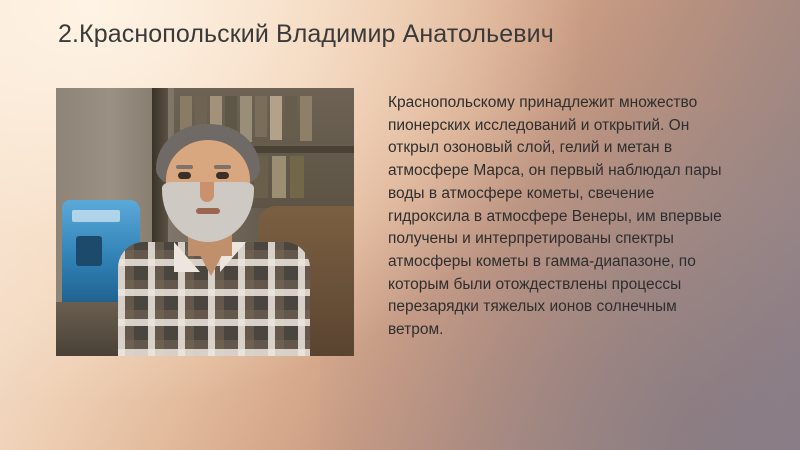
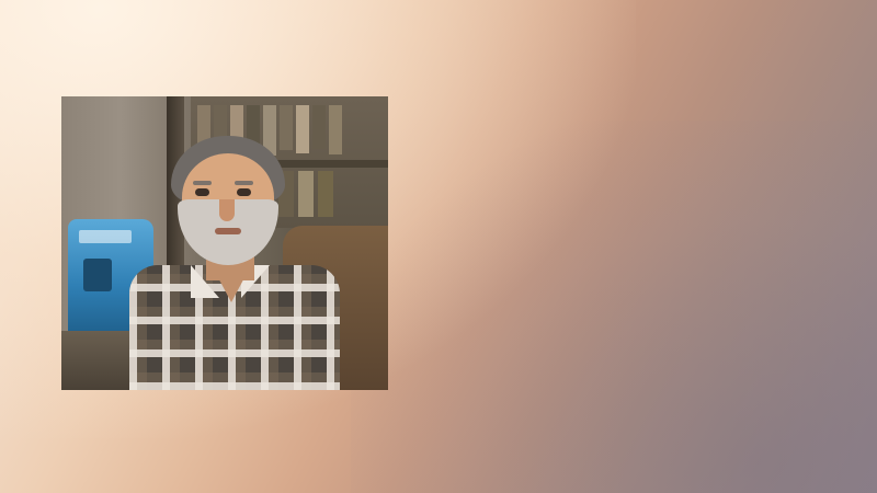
- 2.Краснопольский Владимир Анатольевич
- Краснопольскому принадлежит множество пионерских исследований и открытий. Он открыл озоновый слой, гелий и метан в атмосфере Марса, он первый наблюдал пары воды в атмосфере кометы, свечение гидроксила в атмосфере Венеры, им впервые получены и интерпретированы спектры атмосферы кометы в гамма-диапазоне, по которым были отождествлены процессы перезарядки тяжелых ионов солнечным ветром.
